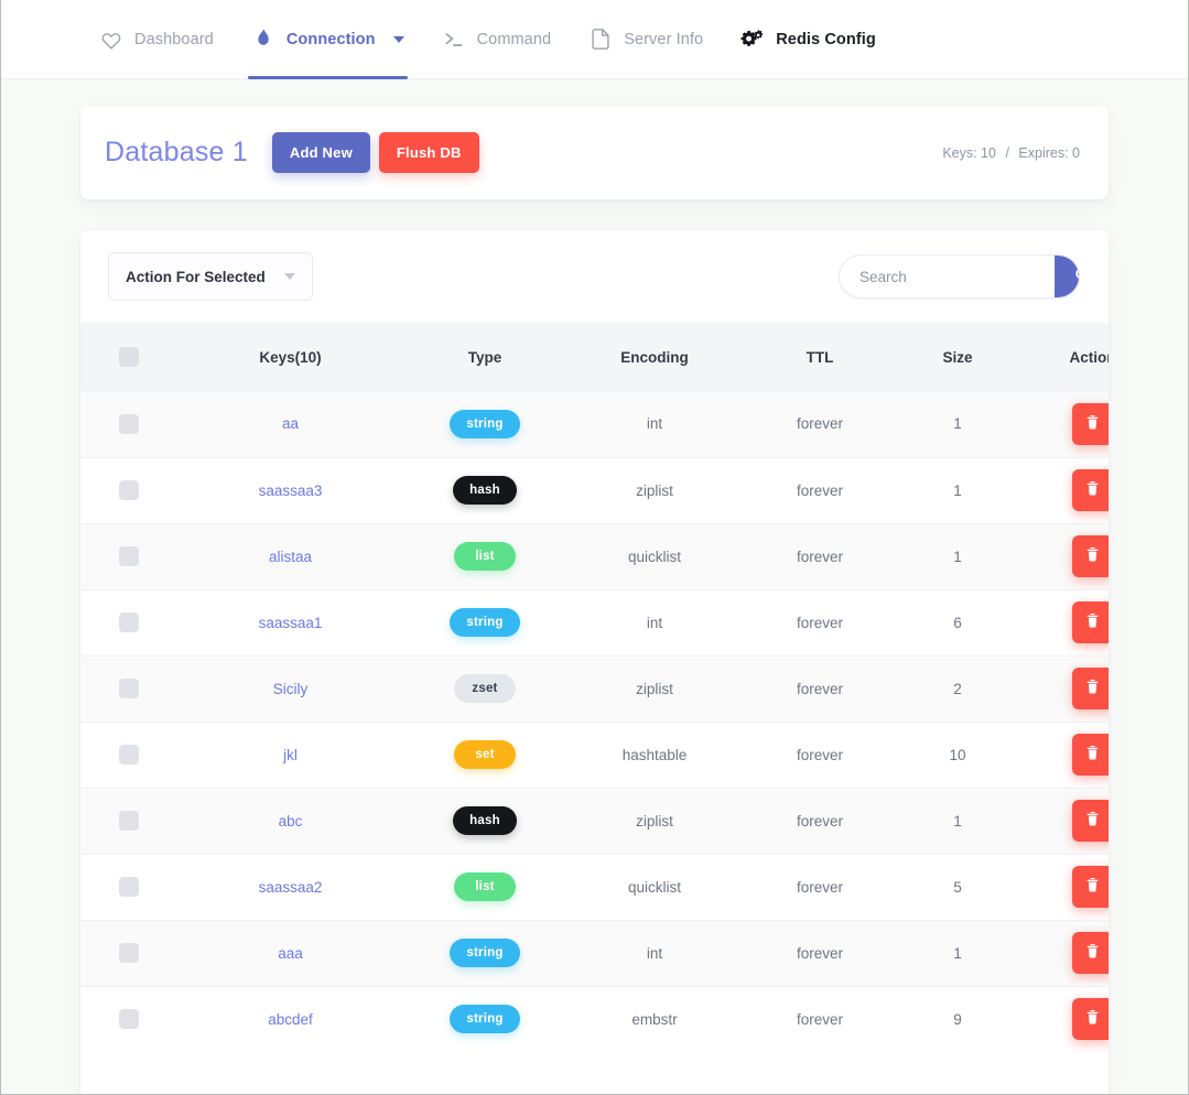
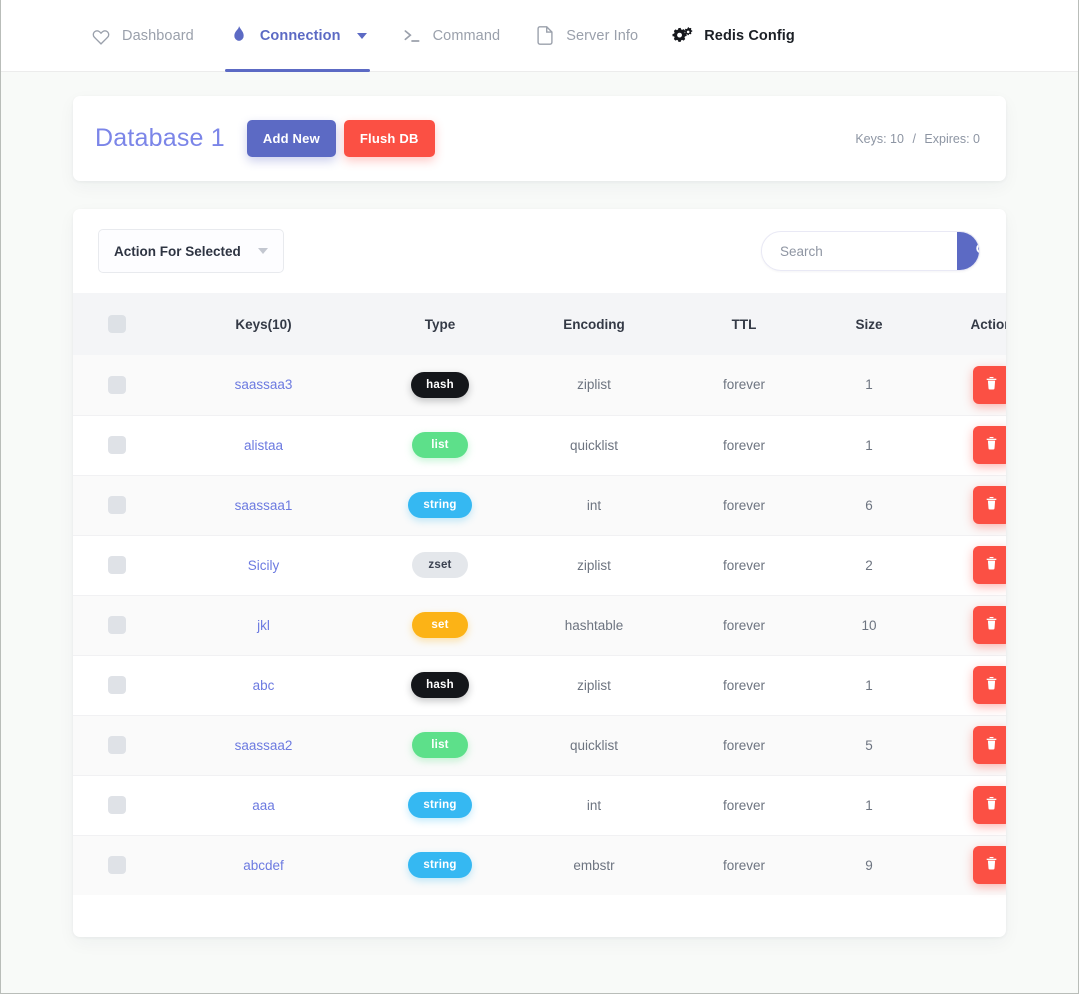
  Dashboard
  Connection
  Command
  Server Info
  Redis Config
  Database 1
  Add New
  Flush DB
  Keys: 10 / Expires: 0
  Action For Selected
  Search
  	Keys(10)	Type	Encoding	TTL	Size	Actio
- 	aa	string	int	forever	1
  	saassaa3	hash	ziplist	forever	1
  	alistaa	list	quicklist	forever	1
  	saassaa1	string	int	forever	6
  	Sicily	zset	ziplist	forever	2
  	jkl	set	hashtable	forever	10
  	abc	hash	ziplist	forever	1
  	saassaa2	list	quicklist	forever	5
  	aaa	string	int	forever	1
  	abcdef	string	embstr	forever	9
